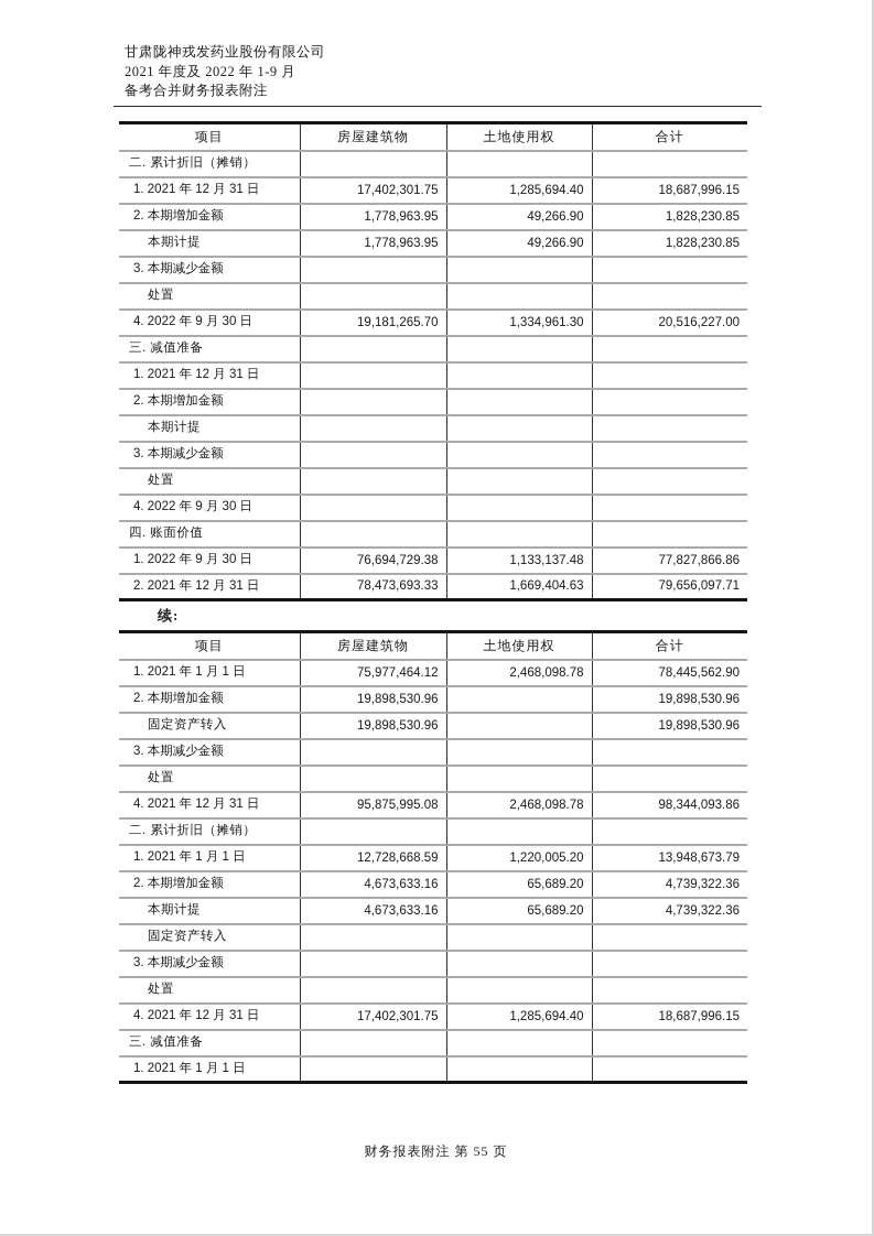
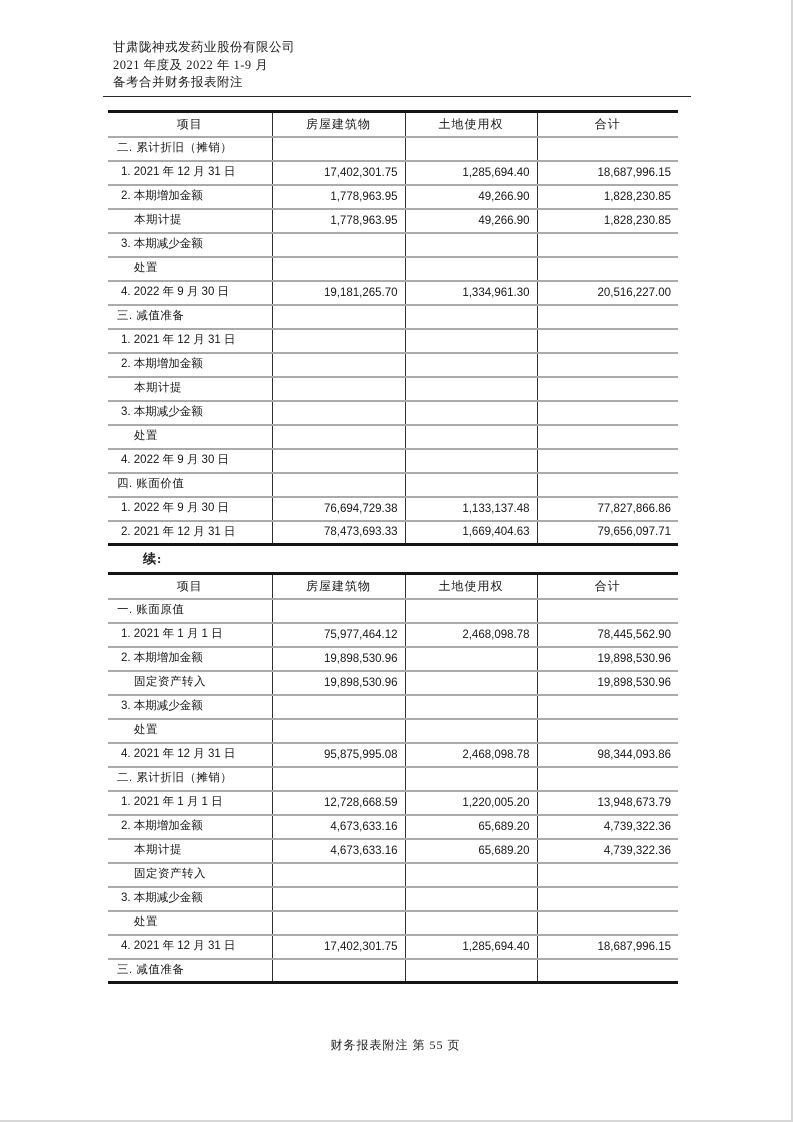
  甘肃陇神戎发药业股份有限公司
  2021 年度及 2022 年 1-9 月
  备考合并财务报表附注
  项目	房屋建筑物	土地使用权	合计
  二. 累计折旧（摊销）
  1. 2021 年 12 月 31 日	17,402,301.75	1,285,694.40	18,687,996.15
  2. 本期增加金额	1,778,963.95	49,266.90	1,828,230.85
  本期计提	1,778,963.95	49,266.90	1,828,230.85
  3. 本期减少金额
  处置
  4. 2022 年 9 月 30 日	19,181,265.70	1,334,961.30	20,516,227.00
  三. 减值准备
  1. 2021 年 12 月 31 日
  2. 本期增加金额
  本期计提
  3. 本期减少金额
  处置
  4. 2022 年 9 月 30 日
  四. 账面价值
  1. 2022 年 9 月 30 日	76,694,729.38	1,133,137.48	77,827,866.86
  2. 2021 年 12 月 31 日	78,473,693.33	1,669,404.63	79,656,097.71
  续:
  项目	房屋建筑物	土地使用权	合计
+ 一. 账面原值
  1. 2021 年 1 月 1 日	75,977,464.12	2,468,098.78	78,445,562.90
  2. 本期增加金额	19,898,530.96		19,898,530.96
  固定资产转入	19,898,530.96		19,898,530.96
  3. 本期减少金额
  处置
  4. 2021 年 12 月 31 日	95,875,995.08	2,468,098.78	98,344,093.86
  二. 累计折旧（摊销）
  1. 2021 年 1 月 1 日	12,728,668.59	1,220,005.20	13,948,673.79
  2. 本期增加金额	4,673,633.16	65,689.20	4,739,322.36
  本期计提	4,673,633.16	65,689.20	4,739,322.36
  固定资产转入
  3. 本期减少金额
  处置
  4. 2021 年 12 月 31 日	17,402,301.75	1,285,694.40	18,687,996.15
  三. 减值准备
- 1. 2021 年 1 月 1 日
  财务报表附注 第 55 页
